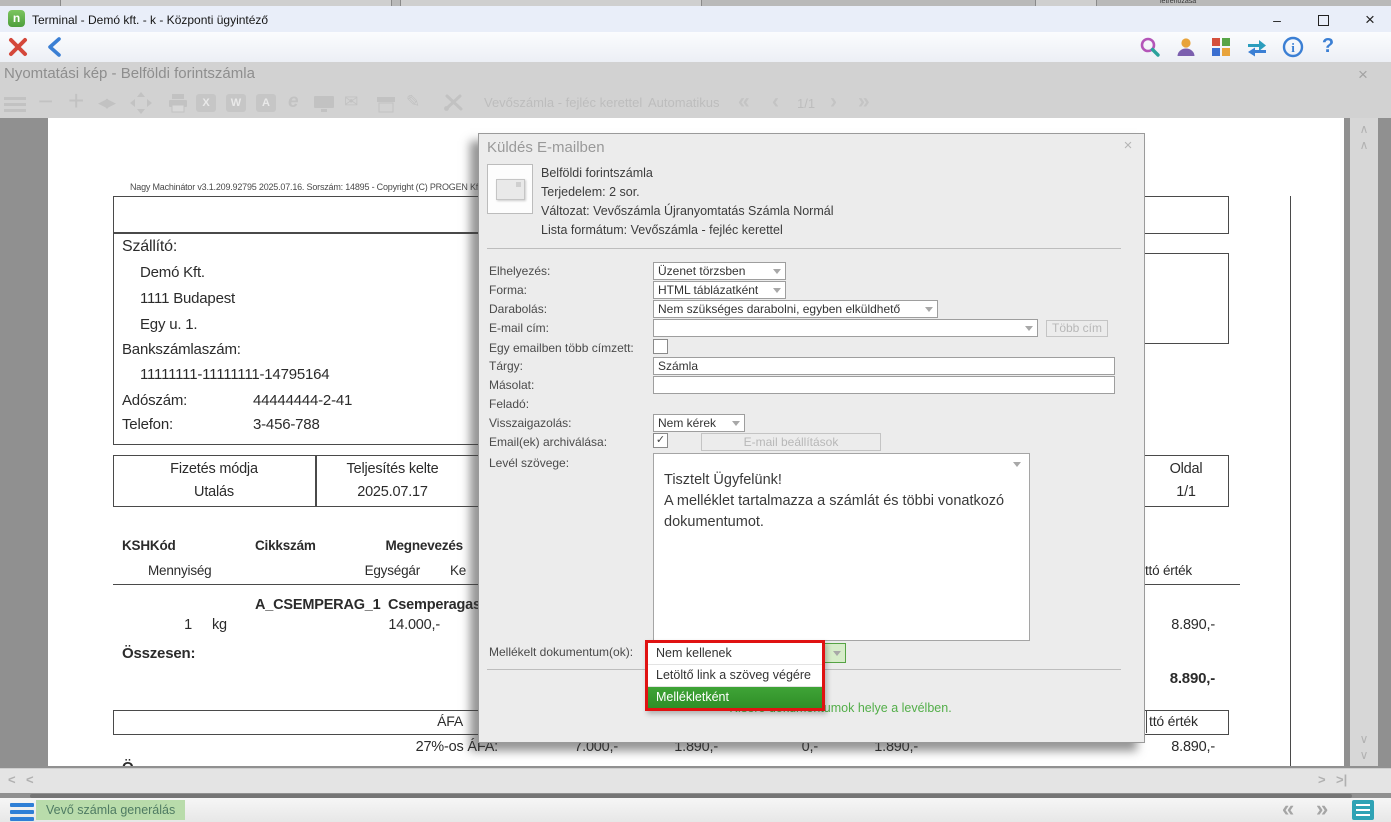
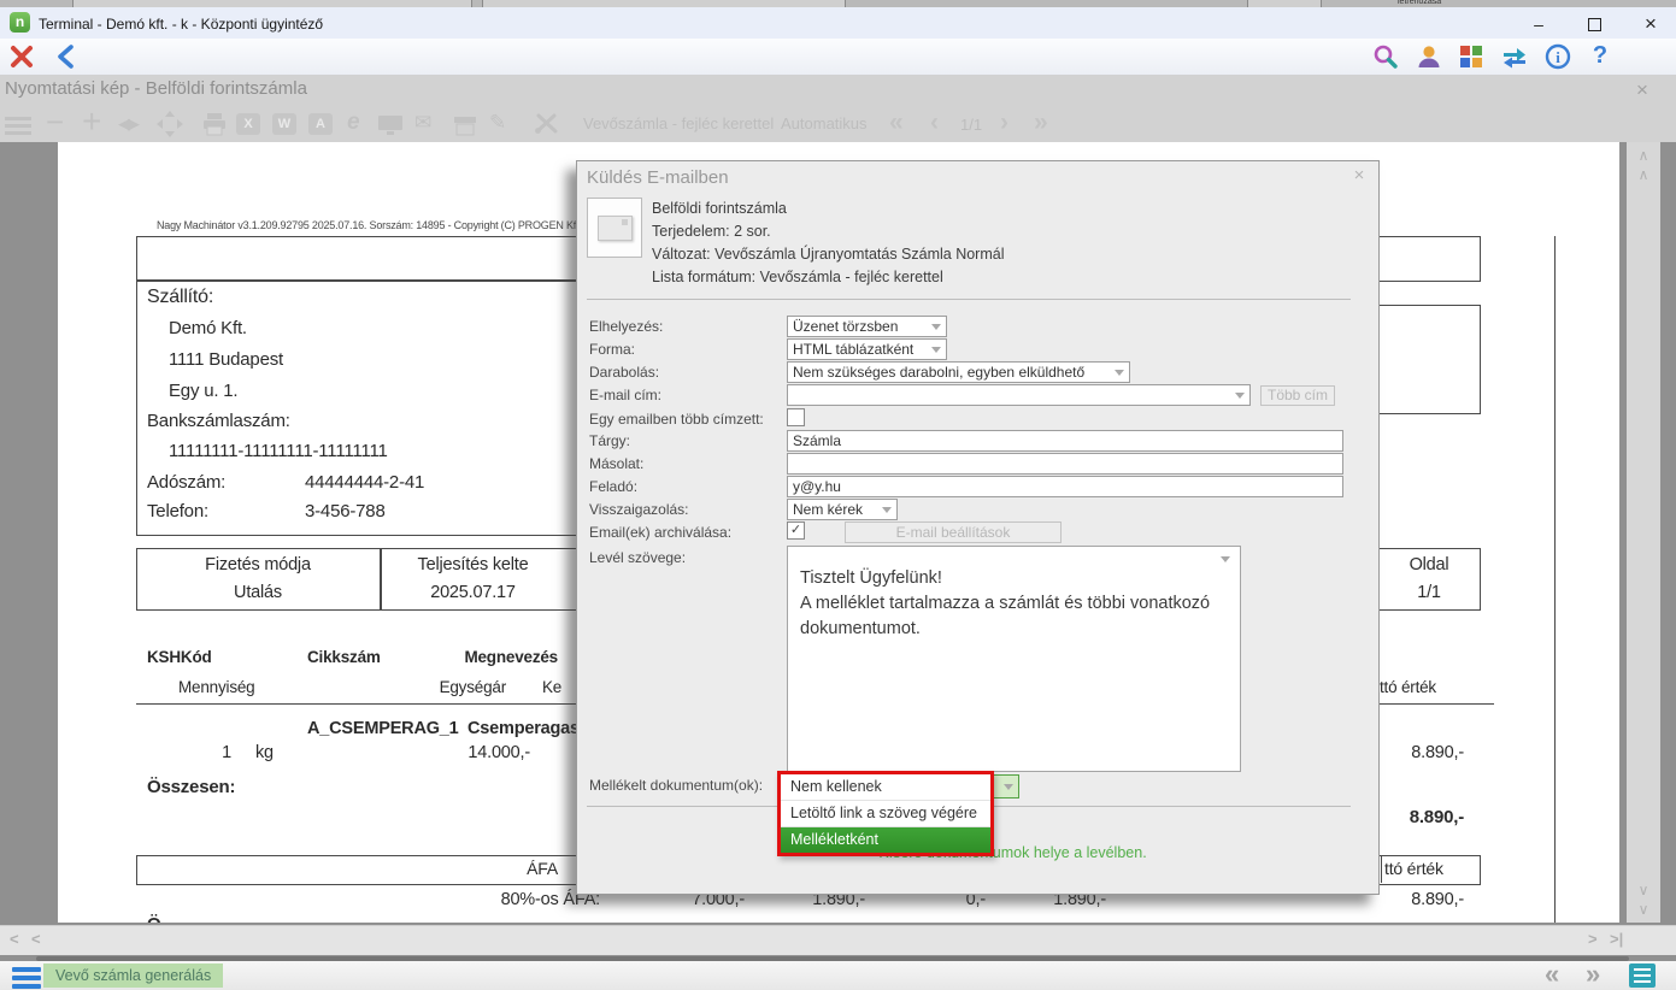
  n
  Terminal - Demó kft. - k - Központi ügyintéző
  –
  ×
  i
  ?
  Nyomtatási kép - Belföldi forintszámla
  ×
  X
  W
  A
  Nagy Machinátor v3.1.209.92795 2025.07.16. Sorszám: 14895 - Copyright (C) PROGEN Kf
  Szállító:
  Demó Kft.
  1111 Budapest
  Egy u. 1.
  Bankszámlaszám:
- 11111111-11111111-14795164
+ 11111111-11111111-11111111
  Adószám:
  44444444-2-41
  Telefon:
  3-456-788
  Fizetés módja
  Utalás
  Teljesítés kelte
  2025.07.17
  Oldal
  1/1
  KSHKód
  Cikkszám
  Megnevezés
  Mennyiség
  Egységár
  Ke
  ttó érték
  A_CSEMPERAG_1
  Csemperagas
  1
  kg
  14.000,-
  8.890,-
  Összesen:
  8.890,-
  ÁFA
  ttó érték
- 27%-os ÁFA:
+ 80%-os ÁFA:
  7.000,-
  1.890,-
  0,-
  1.890,-
  8.890,-
  ∧
  ∧
  ∨
  ∨
  Küldés E-mailben
  ×
  Belföldi forintszámla
  Terjedelem: 2 sor.
  Változat: Vevőszámla Újranyomtatás Számla Normál
  Lista formátum: Vevőszámla - fejléc kerettel
  Elhelyezés:
  Üzenet törzsben
  Forma:
  HTML táblázatként
  Darabolás:
  Nem szükséges darabolni, egyben elküldhető
  E-mail cím:
  Több cím
  Egy emailben több címzett:
  Tárgy:
  Számla
  Másolat:
  Feladó:
+ y@y.hu
  Visszaigazolás:
  Nem kérek
  Email(ek) archiválása:
  ✓
  E-mail beállítások
  Levél szövege:
  Tisztelt Ügyfelünk!
  A melléklet tartalmazza a számlát és többi vonatkozó dokumentumot.
  Mellékelt dokumentum(ok):
  Nem kellenek
  Letöltő link a szöveg végére
  Mellékletként
  <
  <
  >
  >|
  Vevő számla generálás
  «
  »
